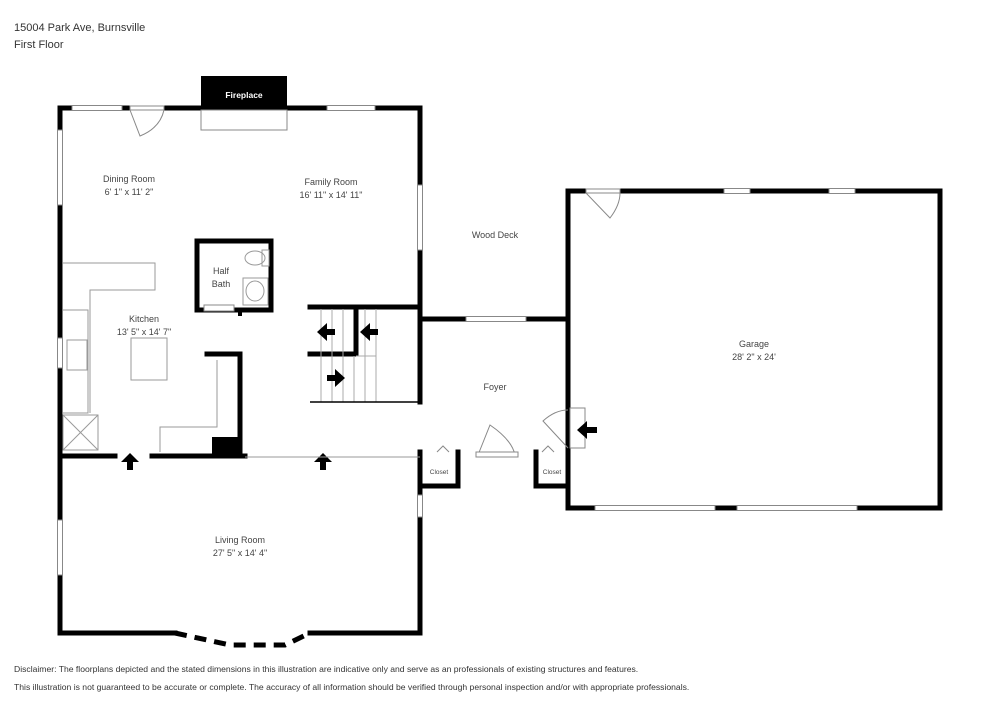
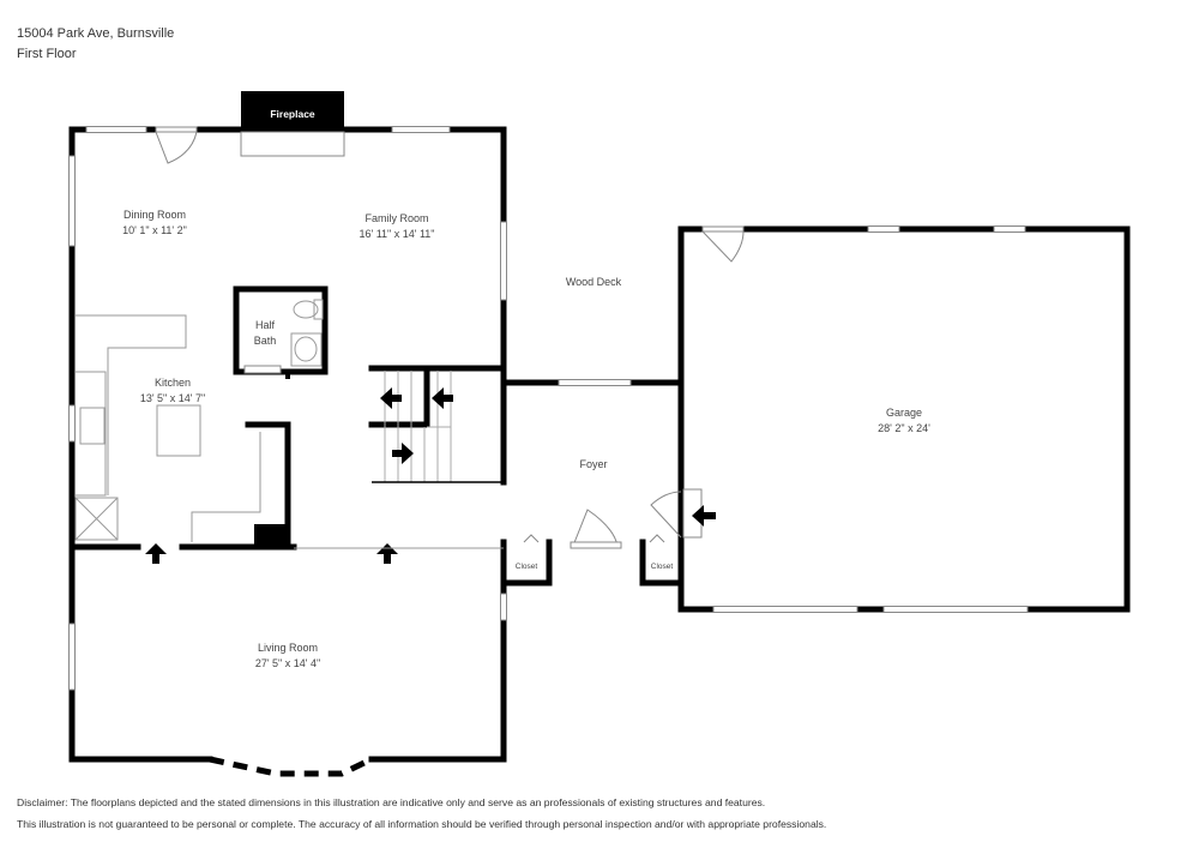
  15004 Park Ave, Burnsville
  First Floor
  Fireplace
  Dining Room
- 6' 1" x 11' 2"
+ 10' 1" x 11' 2"
  Family Room
  16' 11" x 14' 11"
  Kitchen
  13' 5" x 14' 7"
  Half
  Bath
  Wood Deck
  Foyer
  Garage
  28' 2" x 24'
  Living Room
  27' 5" x 14' 4"
  Disclaimer: The floorplans depicted and the stated dimensions in this illustration are indicative only and serve as an professionals of existing structures and features.
- This illustration is not guaranteed to be accurate or complete. The accuracy of all information should be verified through personal inspection and/or with appropriate professionals.
+ This illustration is not guaranteed to be personal or complete. The accuracy of all information should be verified through personal inspection and/or with appropriate professionals.
